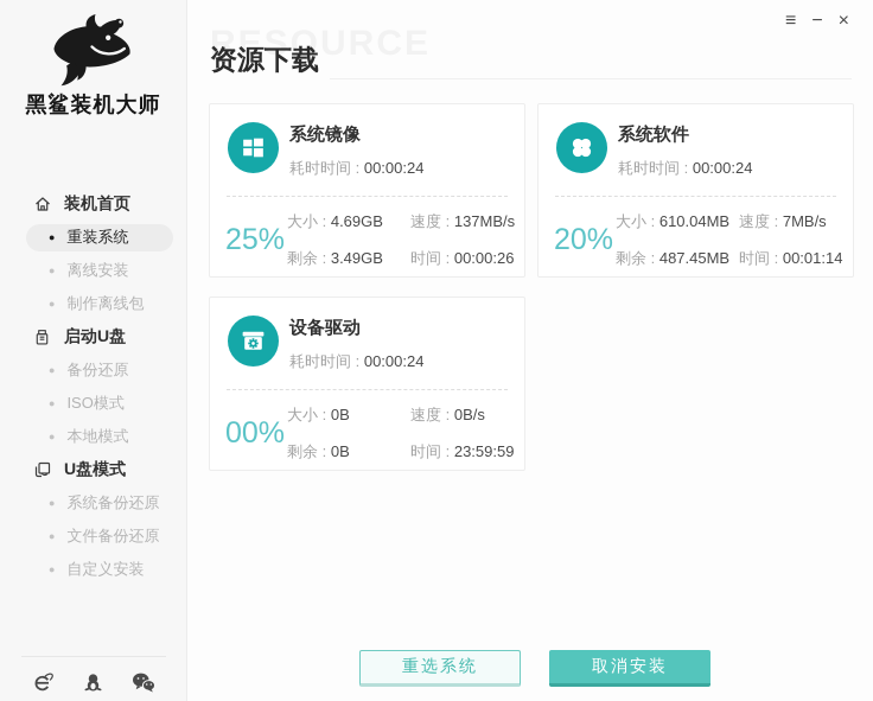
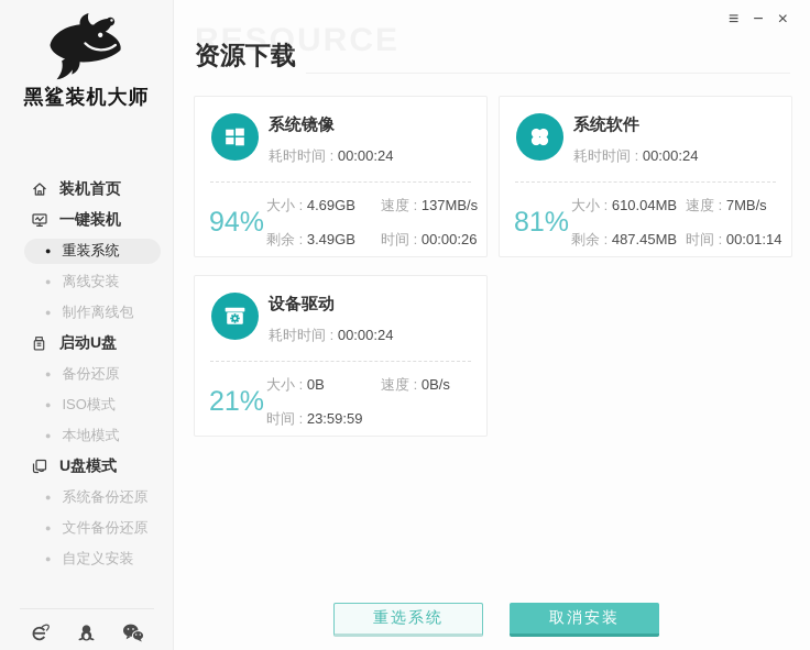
  黑鲨装机大师
  装机首页
+ 一键装机
  ●
  重装系统
  ●
  离线安装
  ●
  制作离线包
  启动U盘
  ●
  备份还原
  ●
  ISO模式
  ●
  本地模式
  U盘模式
  ●
  系统备份还原
  ●
  文件备份还原
  ●
  自定义安装
  ≡
  −
  ×
  RESOURCE
  资源下载
  系统镜像
  耗时时间 : 00:00:24
- 25%
+ 94%
  大小 : 4.69GB
  速度 : 137MB/s
  剩余 : 3.49GB
  时间 : 00:00:26
  系统软件
  耗时时间 : 00:00:24
- 20%
+ 81%
  大小 : 610.04MB
  速度 : 7MB/s
  剩余 : 487.45MB
  时间 : 00:01:14
  设备驱动
  耗时时间 : 00:00:24
- 00%
+ 21%
  大小 : 0B
  速度 : 0B/s
- 剩余 : 0B
  时间 : 23:59:59
  重选系统
  取消安装
